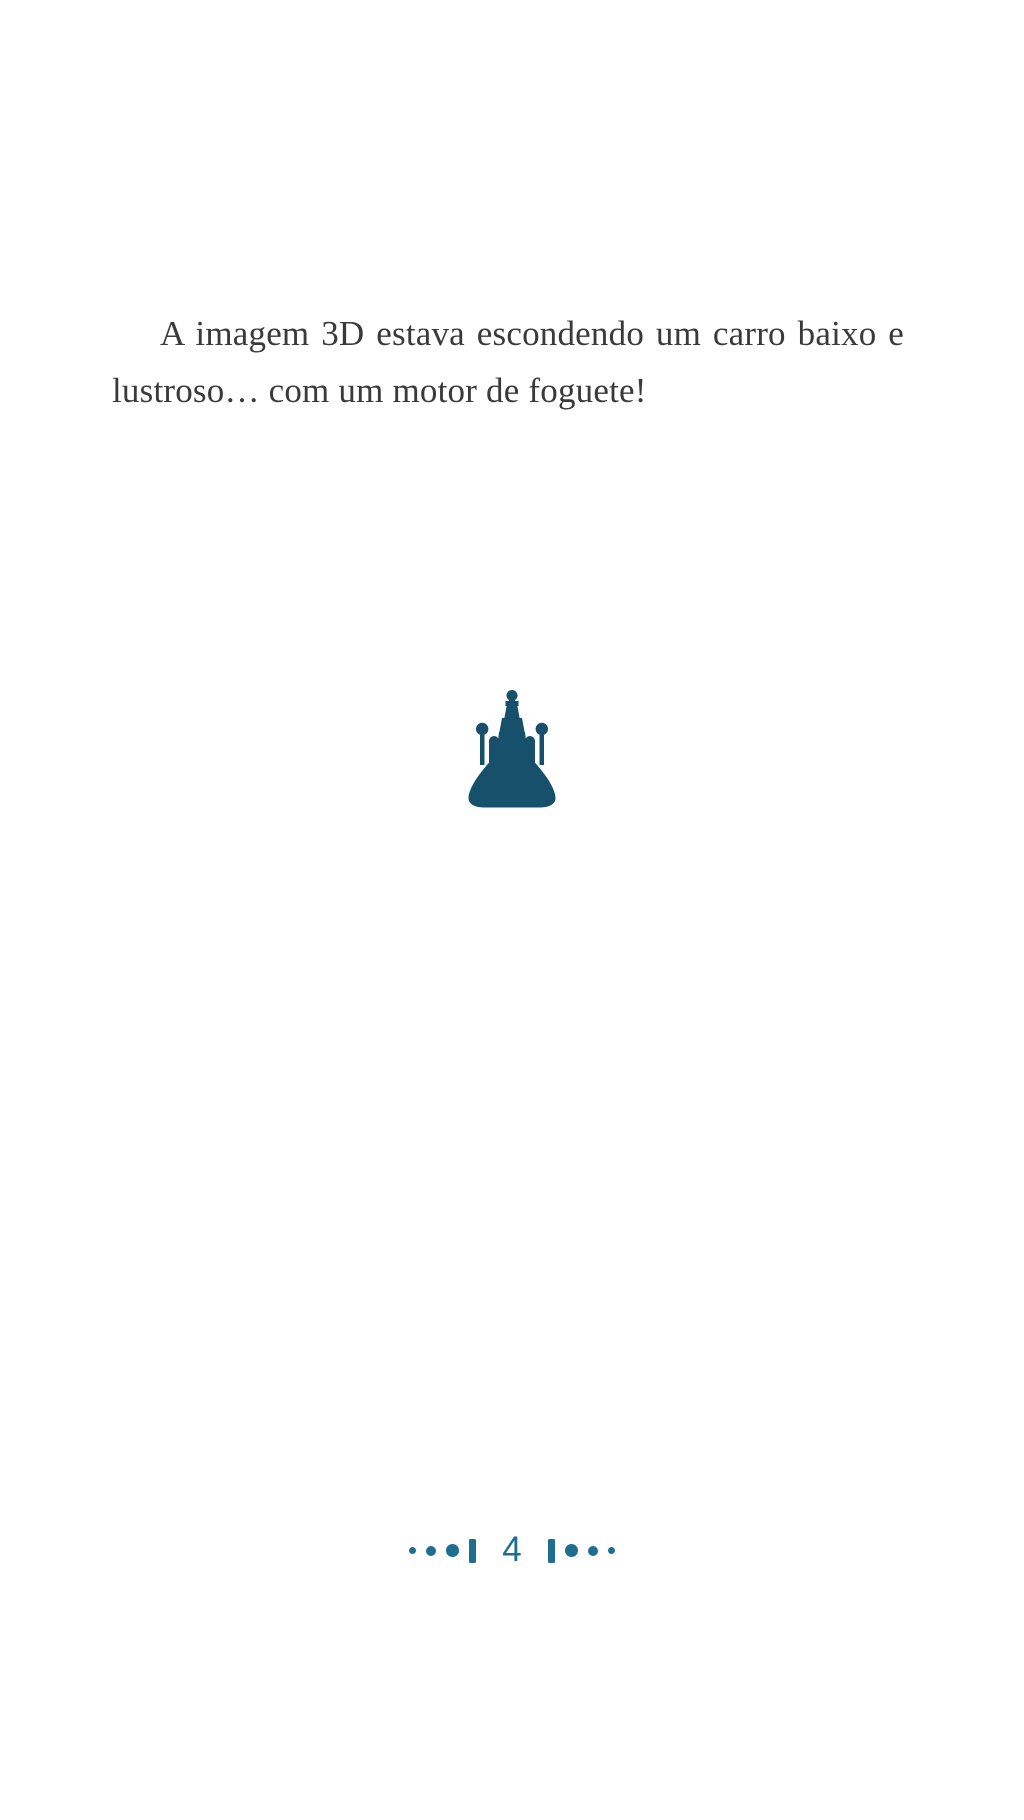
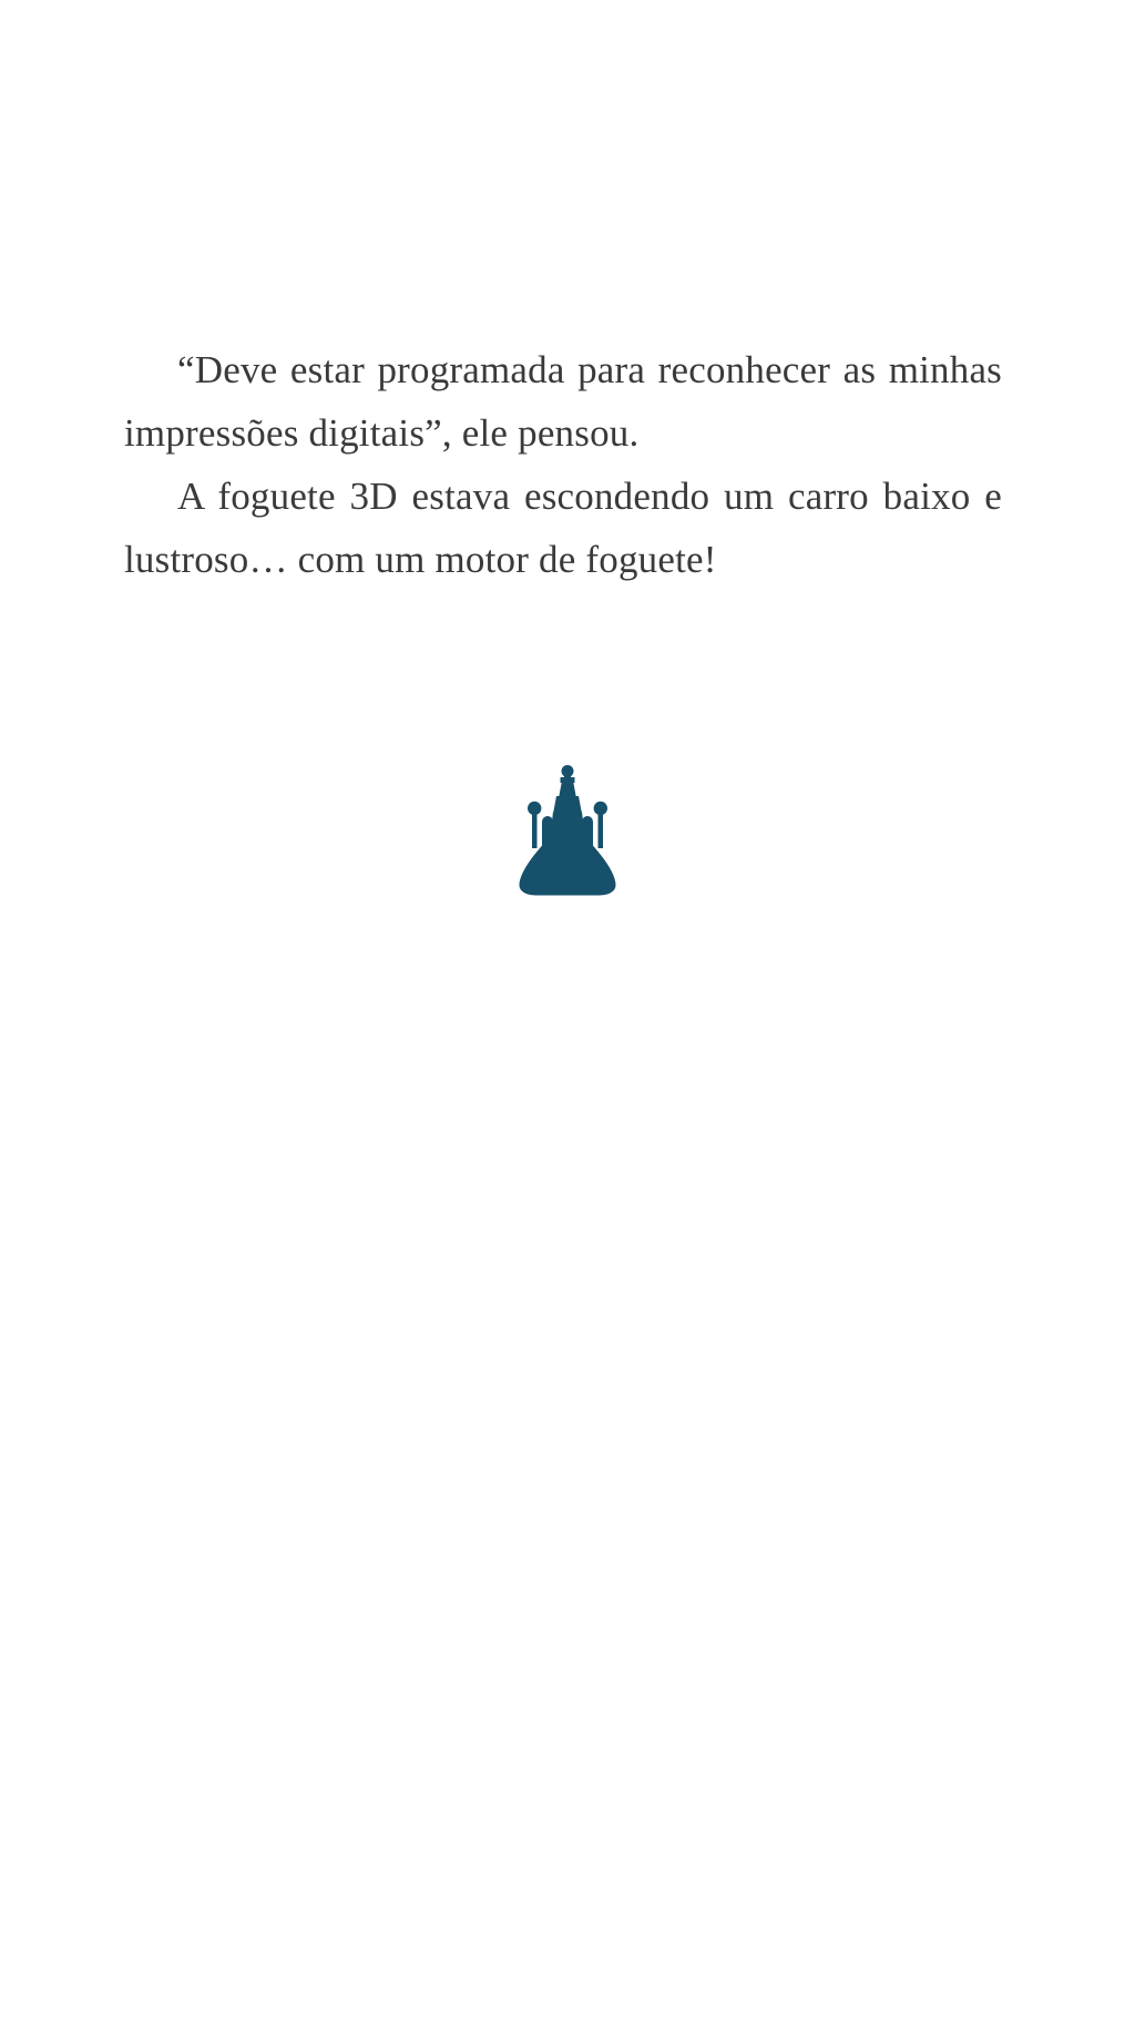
+ “Deve estar programada para reconhecer as minhas impressões digitais”, ele pensou.
- A imagem 3D estava escondendo um carro baixo e lustroso… com um motor de foguete!
+ A foguete 3D estava escondendo um carro baixo e lustroso… com um motor de foguete!
- 4
